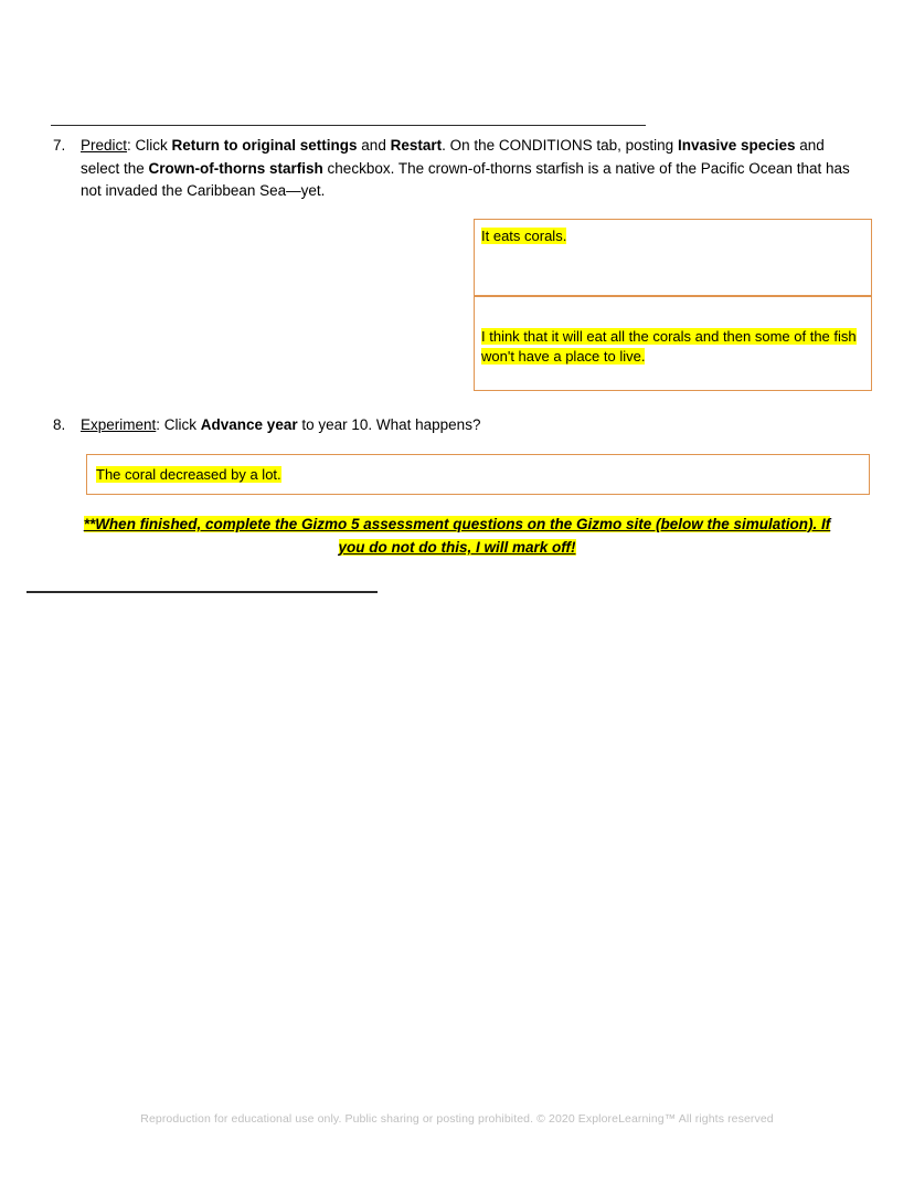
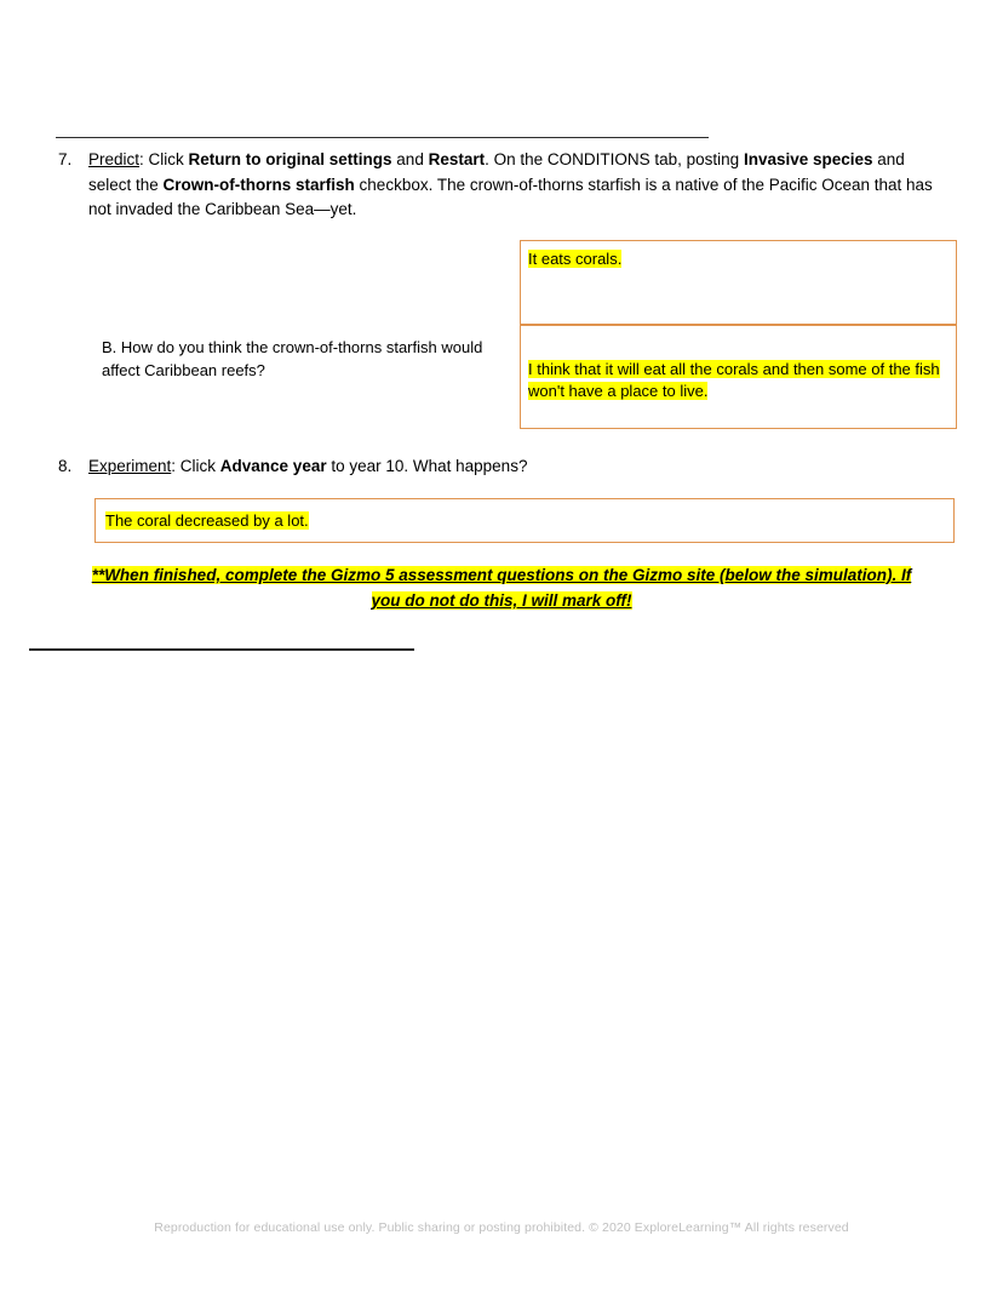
  7.
  Predict: Click Return to original settings and Restart. On the CONDITIONS tab, posting Invasive species and select the Crown-of-thorns starfish checkbox. The crown-of-thorns starfish is a native of the Pacific Ocean that has not invaded the Caribbean Sea—yet.
  It eats corals.
+ B. How do you think the crown-of-thorns starfish would affect Caribbean reefs?
  I think that it will eat all the corals and then some of the fish won't have a place to live.
  8.
  Experiment: Click Advance year to year 10. What happens?
  The coral decreased by a lot.
  **When finished, complete the Gizmo 5 assessment questions on the Gizmo site (below the simulation). If
  you do not do this, I will mark off!
  Reproduction for educational use only. Public sharing or posting prohibited. © 2020 ExploreLearning™ All rights reserved
